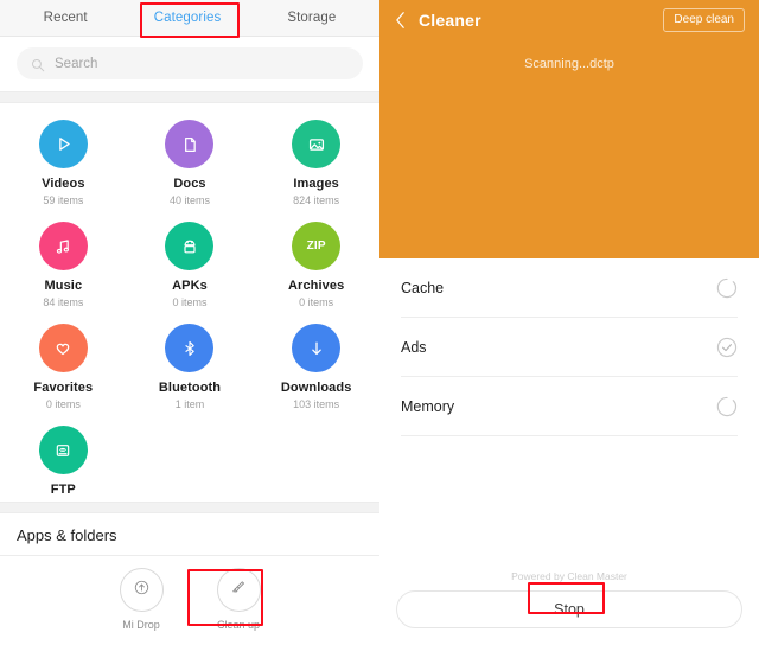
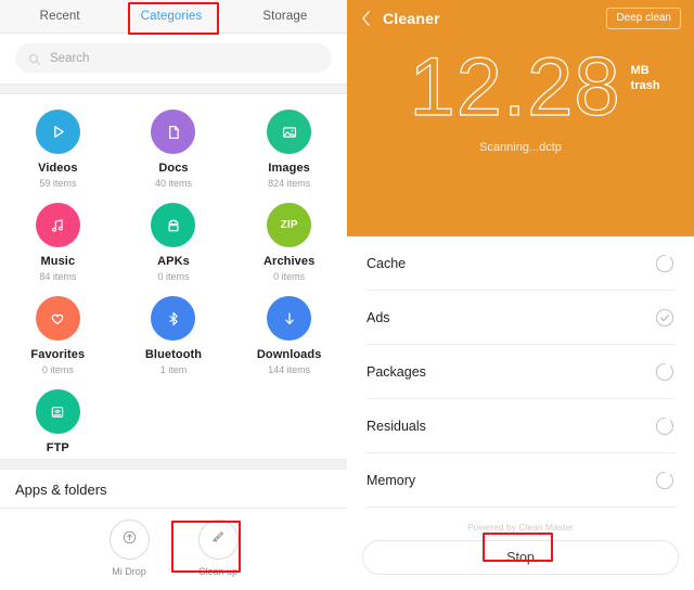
  Recent
  Categories
  Storage
  Search
  Videos
  59 items
  Docs
  40 items
  Images
  824 items
  Music
  84 items
  APKs
  0 items
  ZIP
  Archives
  0 items
  Favorites
  0 items
  Bluetooth
  1 item
  Downloads
- 103 items
+ 144 items
  FTP
  Apps & folders
  Mi Drop
  Clean up
  Cleaner
  Deep clean
+ 12.28
+ MB
+ trash
  Scanning...dctp
  Cache
  Ads
+ Packages
+ Residuals
  Memory
  Powered by Clean Master
  Stop
